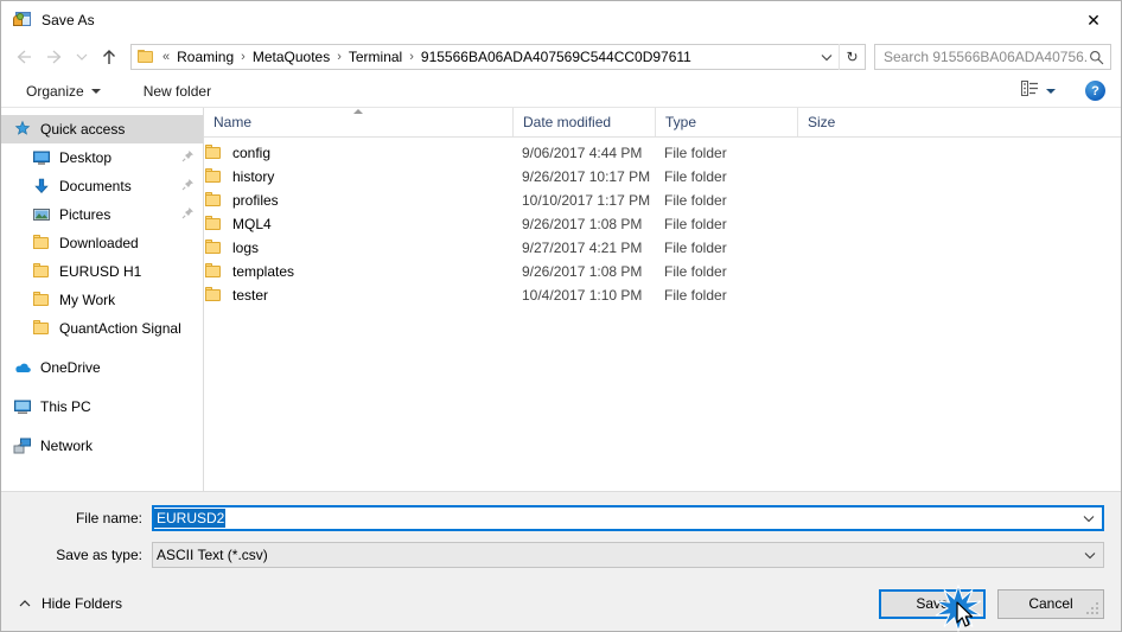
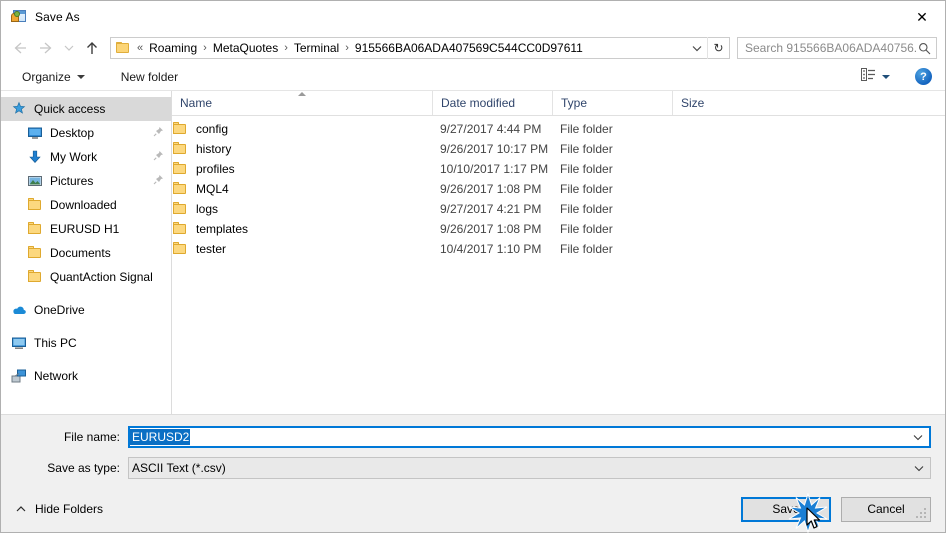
  Save As
  ✕
  «
  Roaming
  ›
  MetaQuotes
  ›
  Terminal
  ›
  915566BA06ADA407569C544CC0D97611
  ↻
  Search 915566BA06ADA40756.
  Organize
  New folder
  ?
  Quick access
  Desktop
- Documents
+ My Work
  Pictures
  Downloaded
  EURUSD H1
- My Work
+ Documents
  QuantAction Signal
  OneDrive
  This PC
  Network
  Name
  Date modified
  Type
  Size
  config
- 9/06/2017 4:44 PM
+ 9/27/2017 4:44 PM
  File folder
  history
  9/26/2017 10:17 PM
  File folder
  profiles
  10/10/2017 1:17 PM
  File folder
  MQL4
  9/26/2017 1:08 PM
  File folder
  logs
  9/27/2017 4:21 PM
  File folder
  templates
  9/26/2017 1:08 PM
  File folder
  tester
  10/4/2017 1:10 PM
  File folder
  File name:
  EURUSD2
  Save as type:
  ASCII Text (*.csv)
  Hide Folders
  Sav
  Cancel
